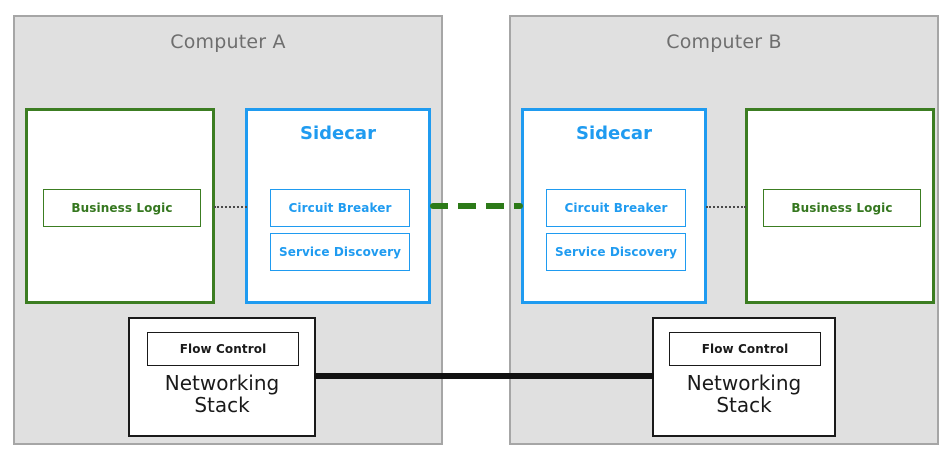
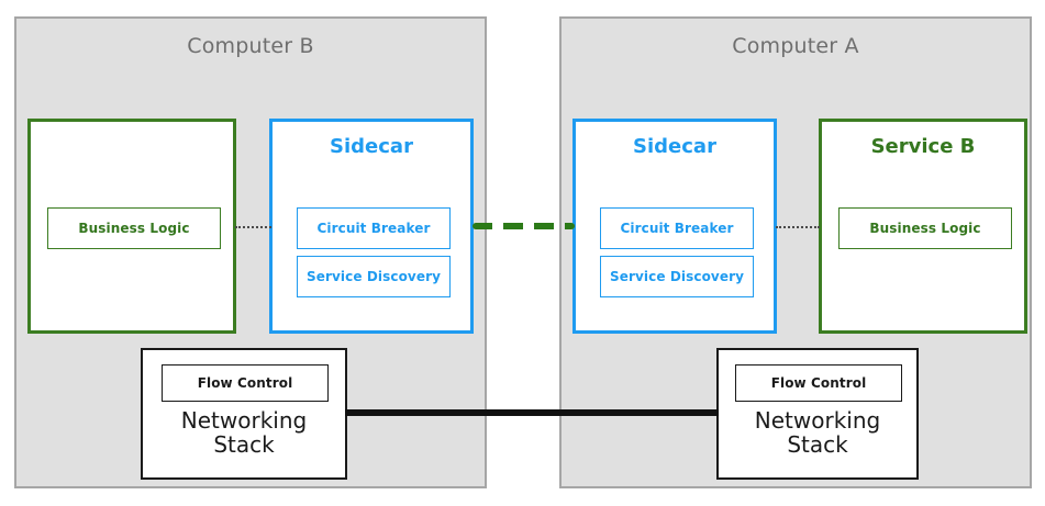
- Computer A
+ Computer B
  Business Logic
  Sidecar
  Circuit Breaker
  Service Discovery
  Flow Control
  Networking
  Stack
- Computer B
+ Computer A
  Sidecar
  Circuit Breaker
  Service Discovery
+ Service B
  Business Logic
  Flow Control
  Networking
  Stack
